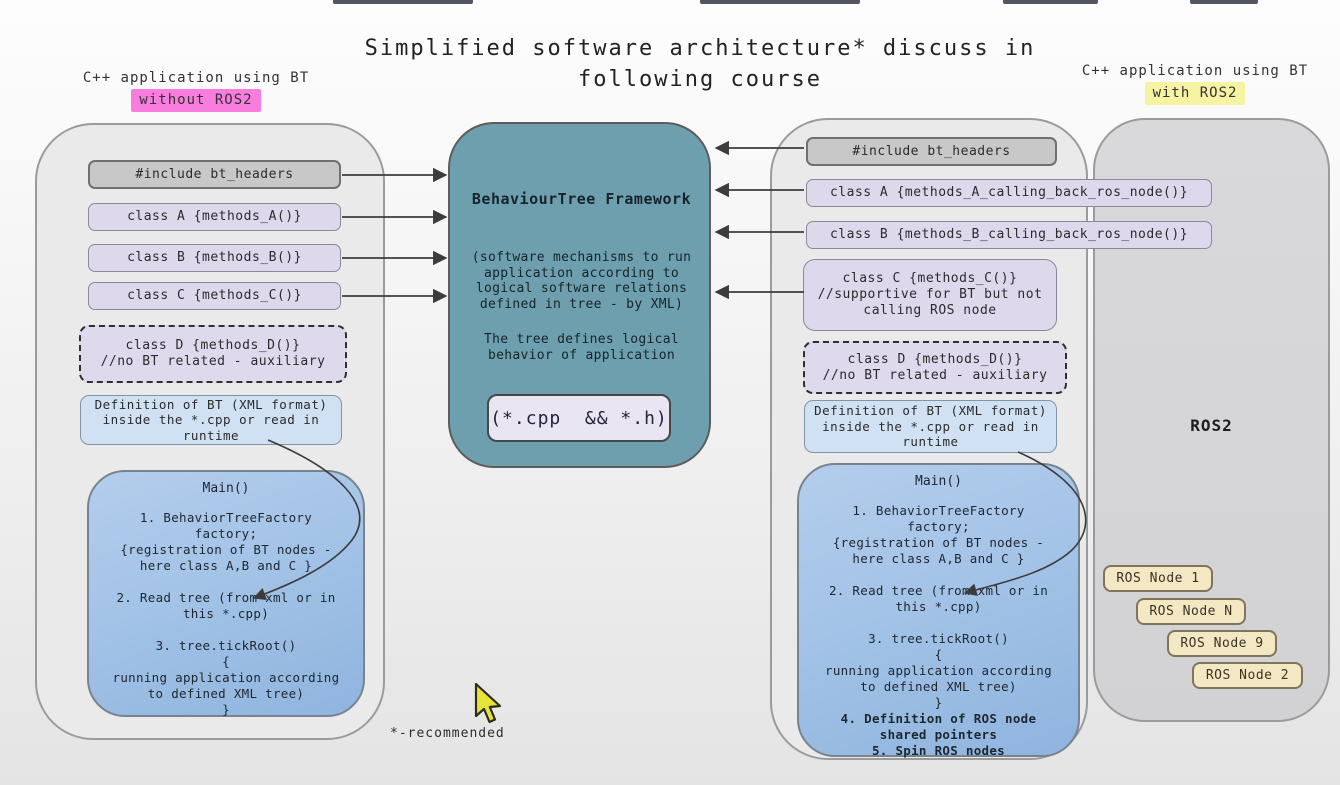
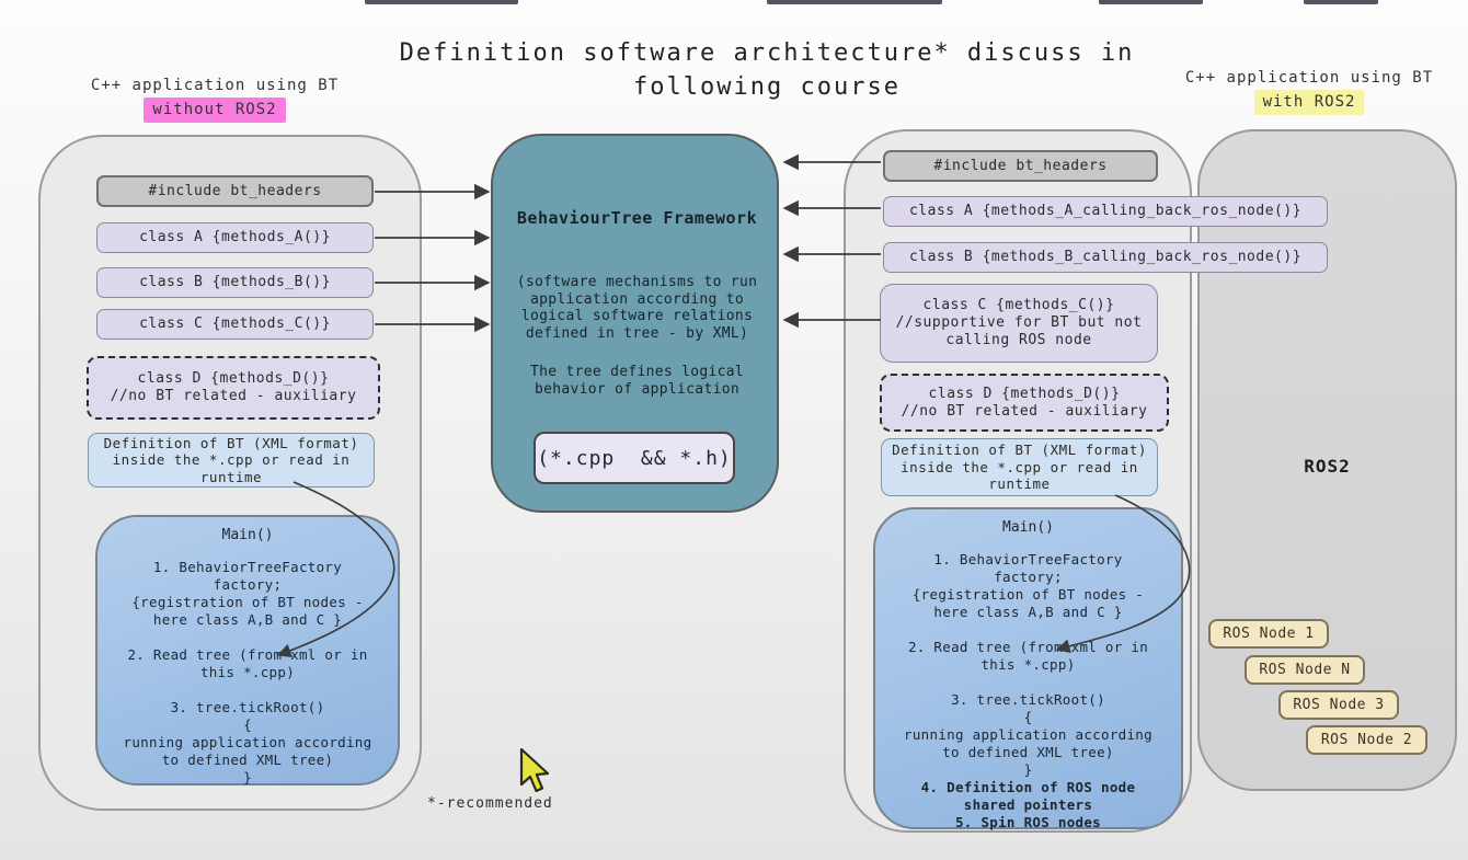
- Simplified software architecture* discuss in
+ Definition software architecture* discuss in
  following course
  C++ application using BT
  without ROS2
  C++ application using BT
  with ROS2
  ROS2
  BehaviourTree Framework
  (software mechanisms to run
  application according to
  logical software relations
  defined in tree - by XML)
  The tree defines logical
  behavior of application
  (*.cpp && *.h)
  #include bt_headers
  class A {methods_A()}
  class B {methods_B()}
  class C {methods_C()}
  class D {methods_D()}
  //no BT related - auxiliary
  Definition of BT (XML format)
  inside the *.cpp or read in
  runtime
  Main()
  1. BehaviorTreeFactory
  factory;
  {registration of BT nodes -
  here class A,B and C }
  2. Read tree (from xml or in
  this *.cpp)
  3. tree.tickRoot()
  {
  running application according
  to defined XML tree)
  }
  #include bt_headers
  class A {methods_A_calling_back_ros_node()}
  class B {methods_B_calling_back_ros_node()}
  class C {methods_C()}
  //supportive for BT but not
  calling ROS node
  class D {methods_D()}
  //no BT related - auxiliary
  Definition of BT (XML format)
  inside the *.cpp or read in
  runtime
  Main()
  1. BehaviorTreeFactory
  factory;
  {registration of BT nodes -
  here class A,B and C }
  2. Read tree (from xml or in
  this *.cpp)
  3. tree.tickRoot()
  {
  running application according
  to defined XML tree)
  }
  4. Definition of ROS node
  shared pointers
  5. Spin ROS nodes
  ROS Node 1
  ROS Node N
- ROS Node 9
+ ROS Node 3
  ROS Node 2
  *-recommended
